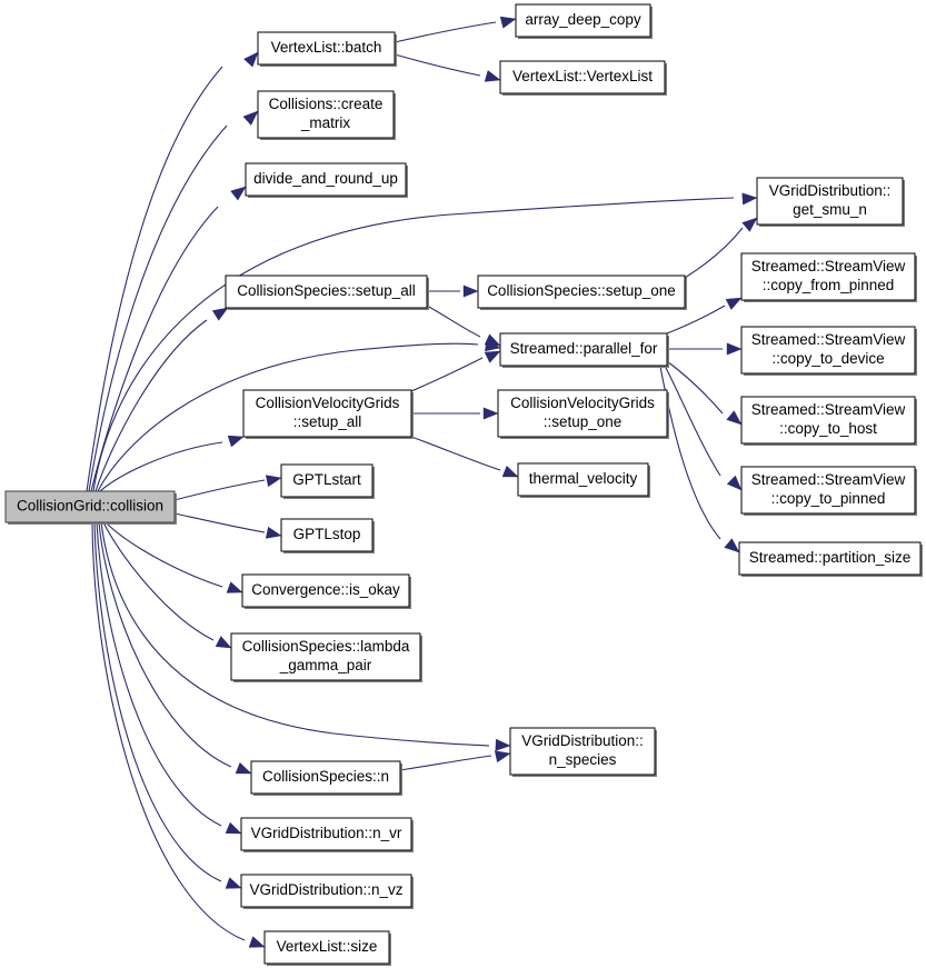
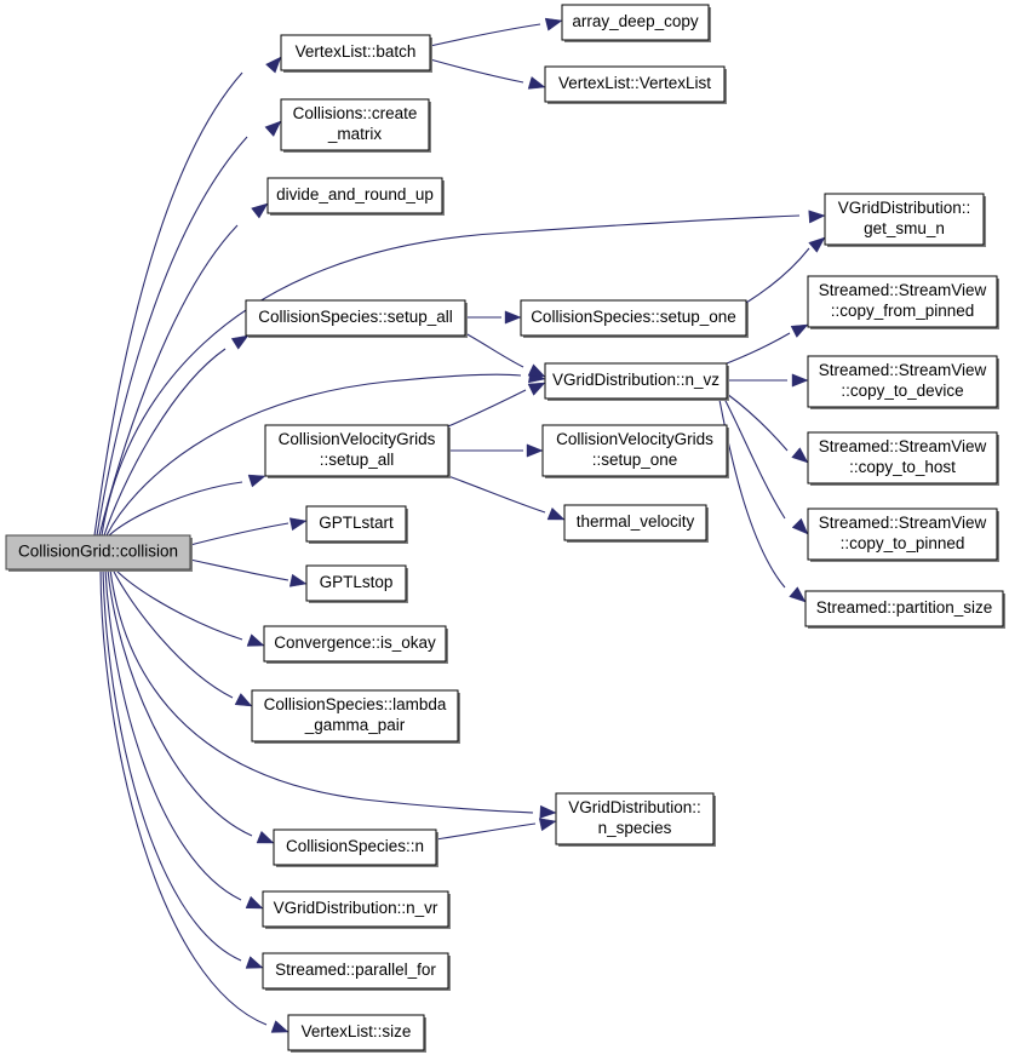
  CollisionGrid::collision
  VertexList::batch
  array_deep_copy
  VertexList::VertexList
  Collisions::create
  _matrix
  divide_and_round_up
  VGridDistribution::
  get_smu_n
  CollisionSpecies::setup_all
  CollisionSpecies::setup_one
  Streamed::StreamView
  ::copy_from_pinned
- Streamed::parallel_for
+ VGridDistribution::n_vz
  Streamed::StreamView
  ::copy_to_device
  CollisionVelocityGrids
  ::setup_all
  CollisionVelocityGrids
  ::setup_one
  Streamed::StreamView
  ::copy_to_host
  thermal_velocity
  Streamed::StreamView
  ::copy_to_pinned
  GPTLstart
  GPTLstop
  Streamed::partition_size
  Convergence::is_okay
  CollisionSpecies::lambda
  _gamma_pair
  VGridDistribution::
  n_species
  CollisionSpecies::n
  VGridDistribution::n_vr
- VGridDistribution::n_vz
+ Streamed::parallel_for
  VertexList::size
